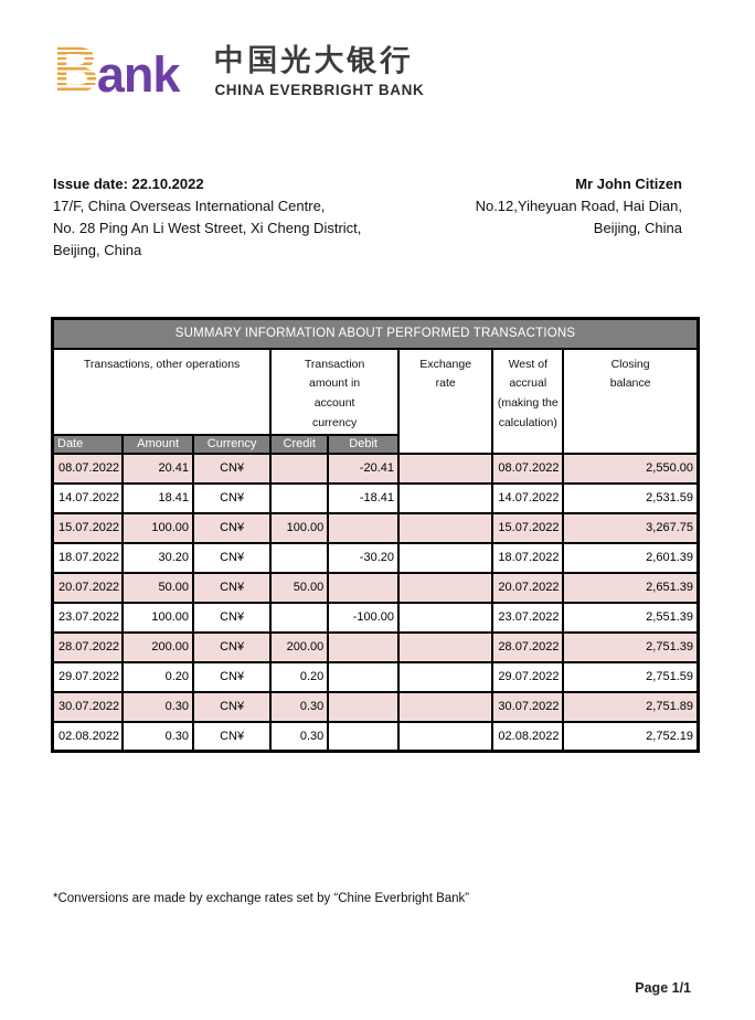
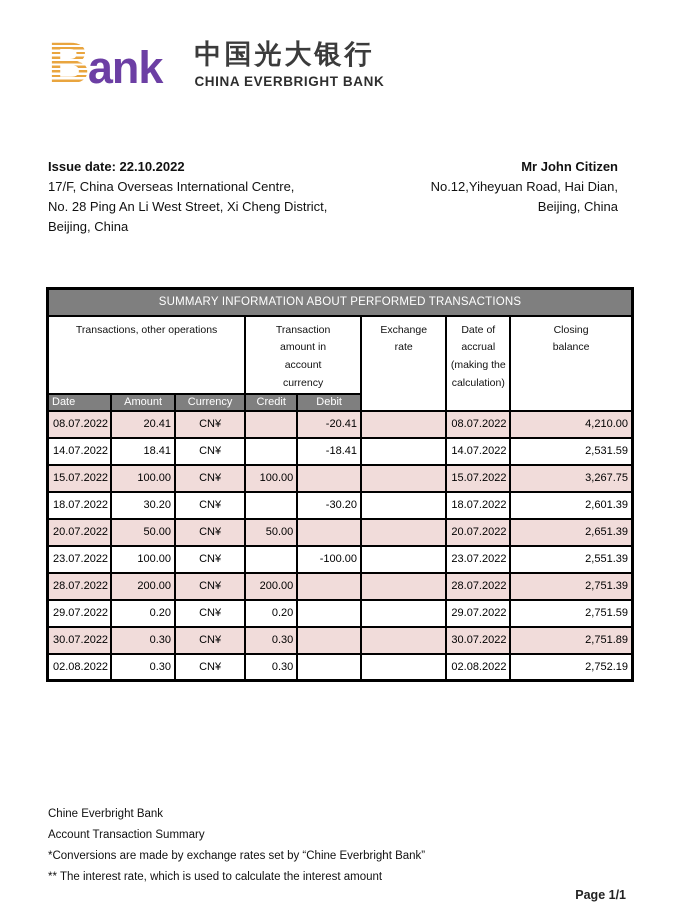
  B
  ank
  中国光大银行
  CHINA EVERBRIGHT BANK
  Issue date: 22.10.2022
  17/F, China Overseas International Centre,
  No. 28 Ping An Li West Street, Xi Cheng District,
  Beijing, China
  Mr John Citizen
  No.12,Yiheyuan Road, Hai Dian,
  Beijing, China
  SUMMARY INFORMATION ABOUT PERFORMED TRANSACTIONS
- Transactions, other operations	Transaction amount in account currency	Exchange rate	West of accrual (making the calculation)	Closing balance
+ Transactions, other operations	Transaction amount in account currency	Exchange rate	Date of accrual (making the calculation)	Closing balance
  Date	Amount	Currency	Credit	Debit
- 08.07.2022	20.41	CN¥		-20.41		08.07.2022	2,550.00
+ 08.07.2022	20.41	CN¥		-20.41		08.07.2022	4,210.00
  14.07.2022	18.41	CN¥		-18.41		14.07.2022	2,531.59
  15.07.2022	100.00	CN¥	100.00			15.07.2022	3,267.75
  18.07.2022	30.20	CN¥		-30.20		18.07.2022	2,601.39
  20.07.2022	50.00	CN¥	50.00			20.07.2022	2,651.39
  23.07.2022	100.00	CN¥		-100.00		23.07.2022	2,551.39
  28.07.2022	200.00	CN¥	200.00			28.07.2022	2,751.39
  29.07.2022	0.20	CN¥	0.20			29.07.2022	2,751.59
  30.07.2022	0.30	CN¥	0.30			30.07.2022	2,751.89
  02.08.2022	0.30	CN¥	0.30			02.08.2022	2,752.19
+ Chine Everbright Bank
+ Account Transaction Summary
  *Conversions are made by exchange rates set by “Chine Everbright Bank”
+ ** The interest rate, which is used to calculate the interest amount
  Page 1/1
